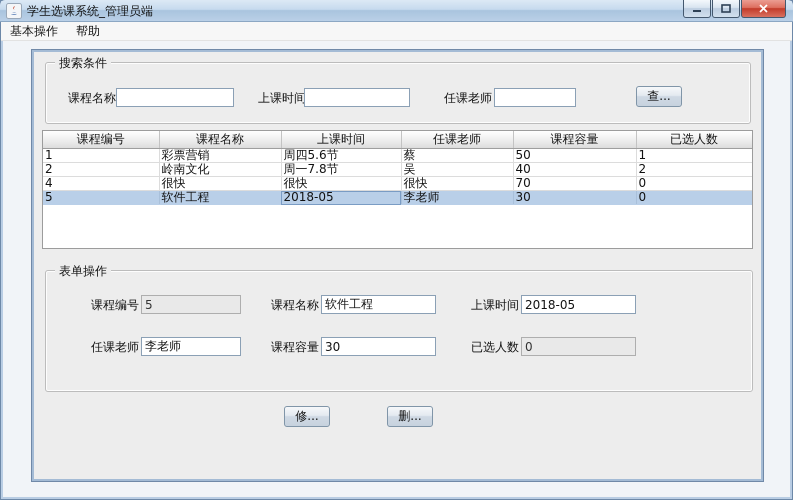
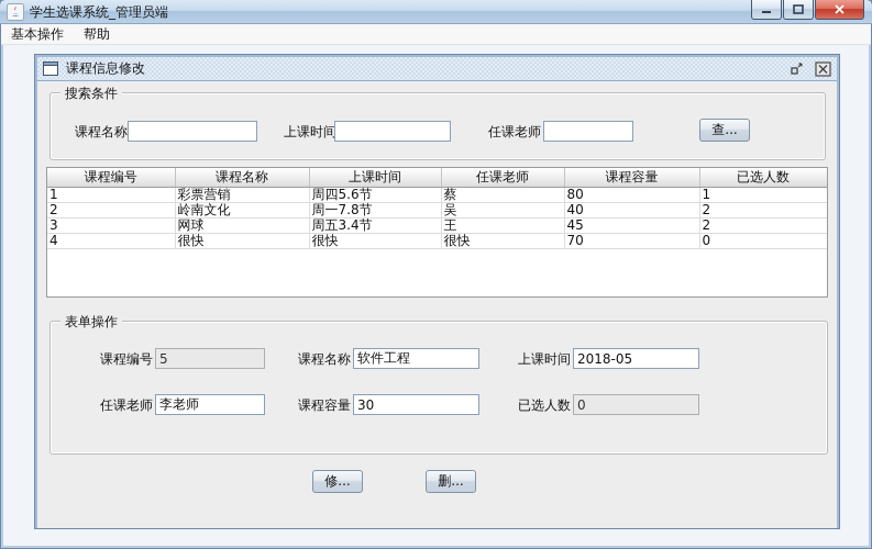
  学生选课系统_管理员端
  基本操作
  帮助
+ 课程信息修改
  搜索条件
  课程名称
  上课时间
  任课老师
  查...
  课程编号	课程名称	上课时间	任课老师	课程容量	已选人数
- 1	彩票营销	周四5.6节	蔡	50	1
+ 1	彩票营销	周四5.6节	蔡	80	1
  2	岭南文化	周一7.8节	吴	40	2
+ 3	网球	周五3.4节	王	45	2
  4	很快	很快	很快	70	0
- 5	软件工程	2018-05	李老师	30	0
  表单操作
  课程编号
  5
  课程名称
  软件工程
  上课时间
  2018-05
  任课老师
  李老师
  课程容量
  30
  已选人数
  0
  修...
  删...
